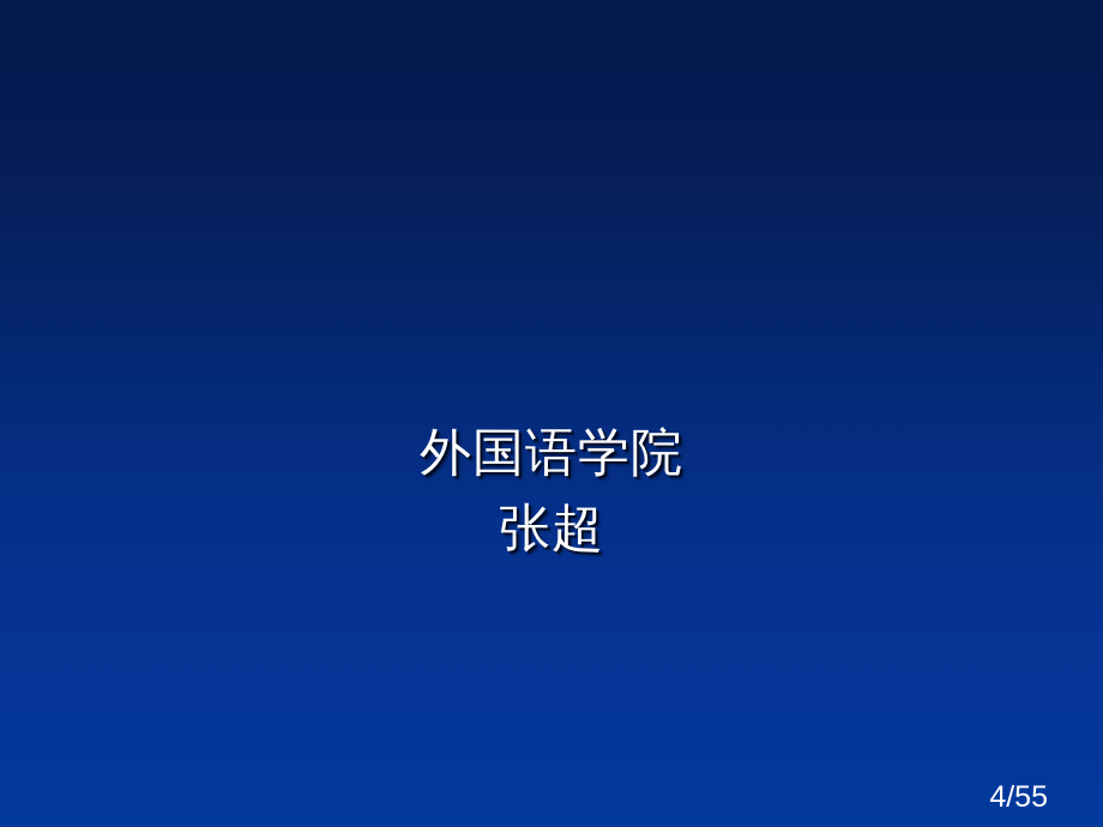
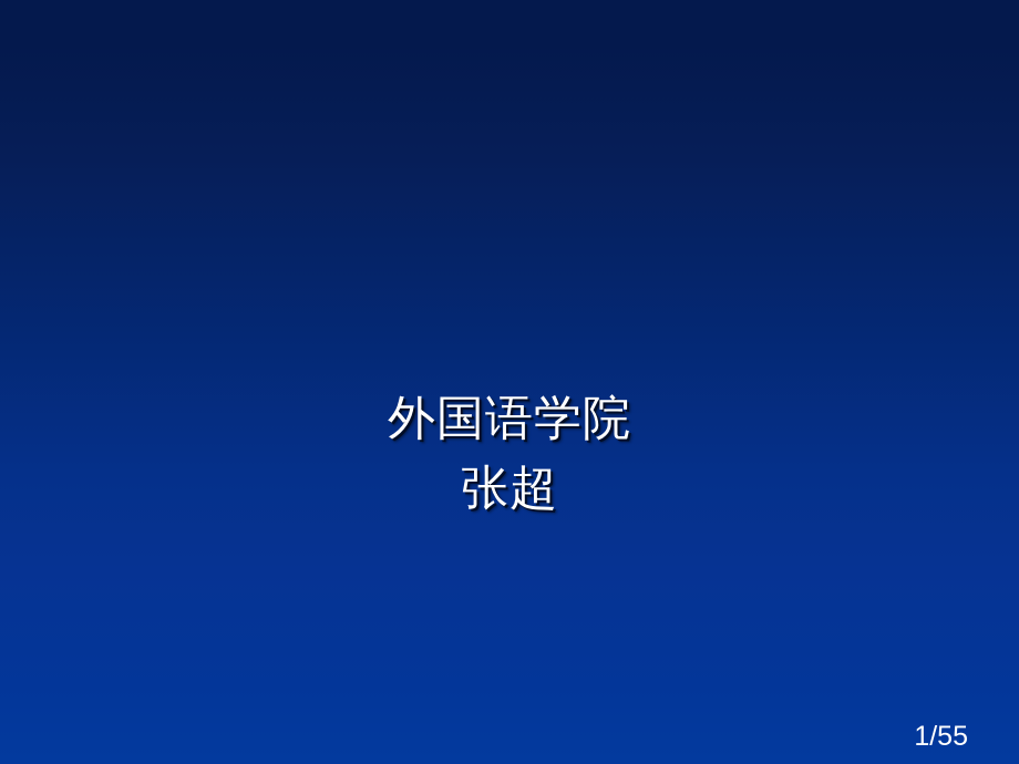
  外国语学院
  张超
- 4/55
+ 1/55
